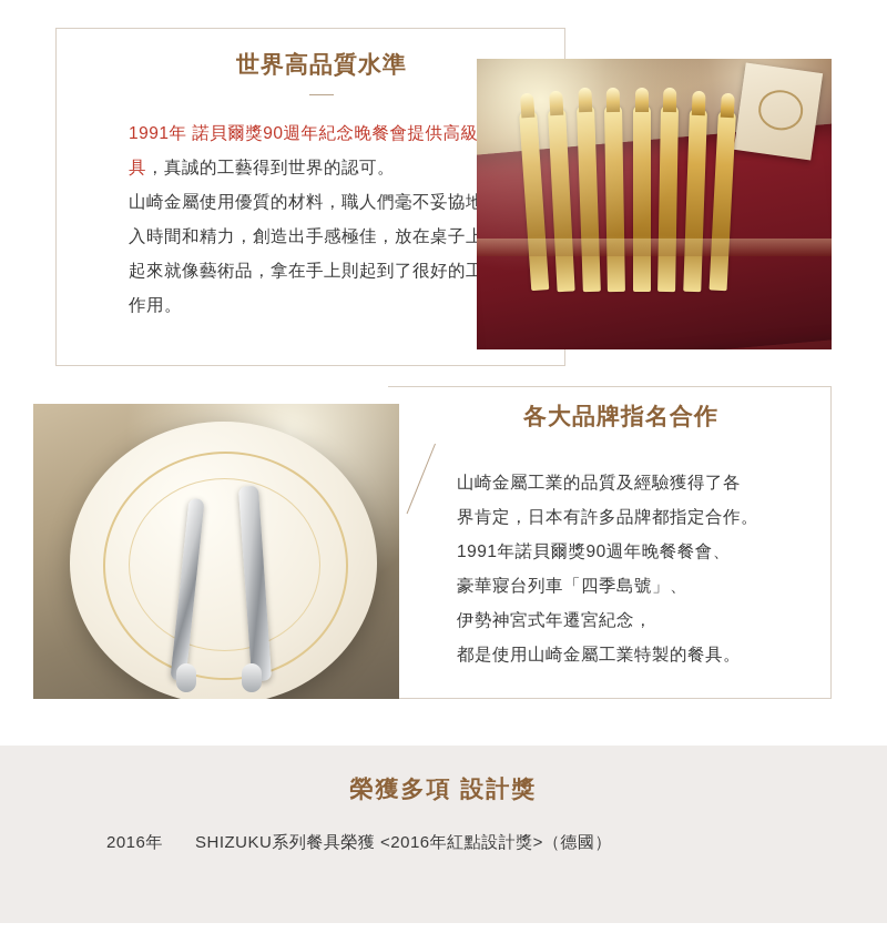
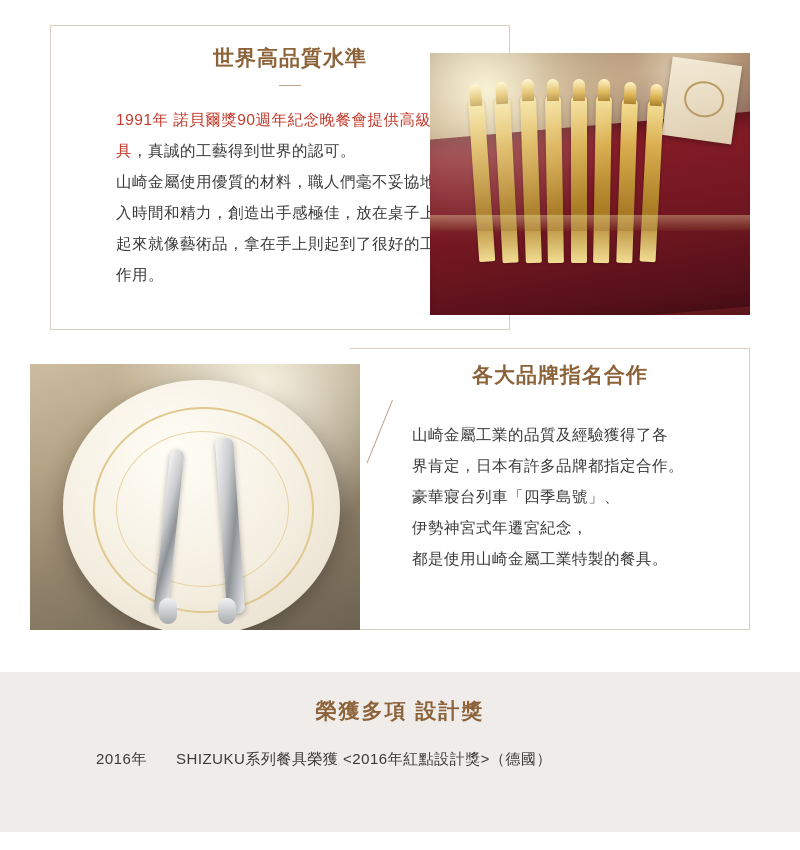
  世界高品質水準
  1991年 諾貝爾獎90週年紀念晚餐會提供高級具，真誠的工藝得到世界的認可。
  山崎金屬使用優質的材料，職人們毫不妥協地入時間和精力，創造出手感極佳，放在桌子上起來就像藝術品，拿在手上則起到了很好的工作用。
  各大品牌指名合作
  山崎金屬工業的品質及經驗獲得了各
  界肯定，日本有許多品牌都指定合作。
- 1991年諾貝爾獎90週年晚餐餐會、
  豪華寢台列車「四季島號」、
  伊勢神宮式年遷宮紀念，
  都是使用山崎金屬工業特製的餐具。
  榮獲多項 設計獎
  2016年
  SHIZUKU系列餐具榮獲 <2016年紅點設計獎>（德國）
